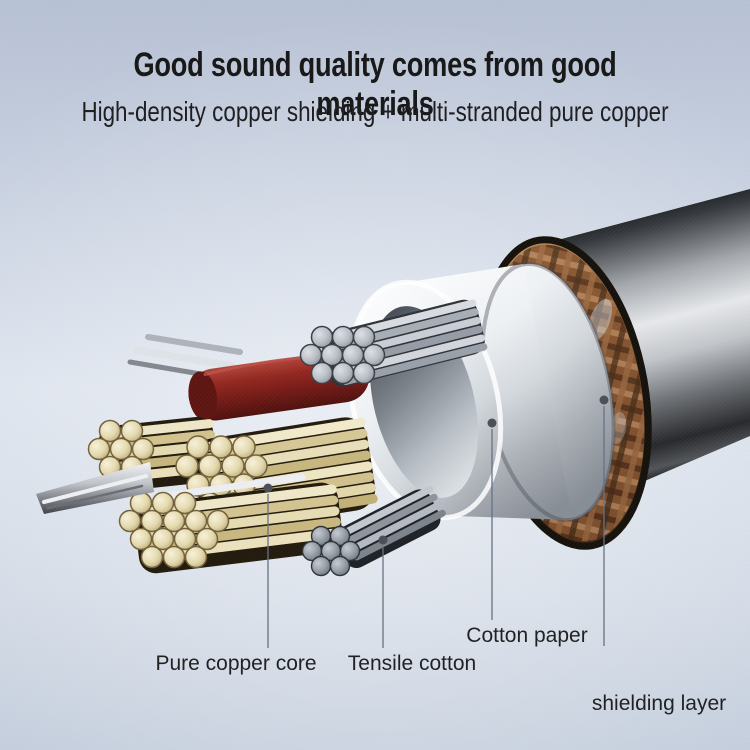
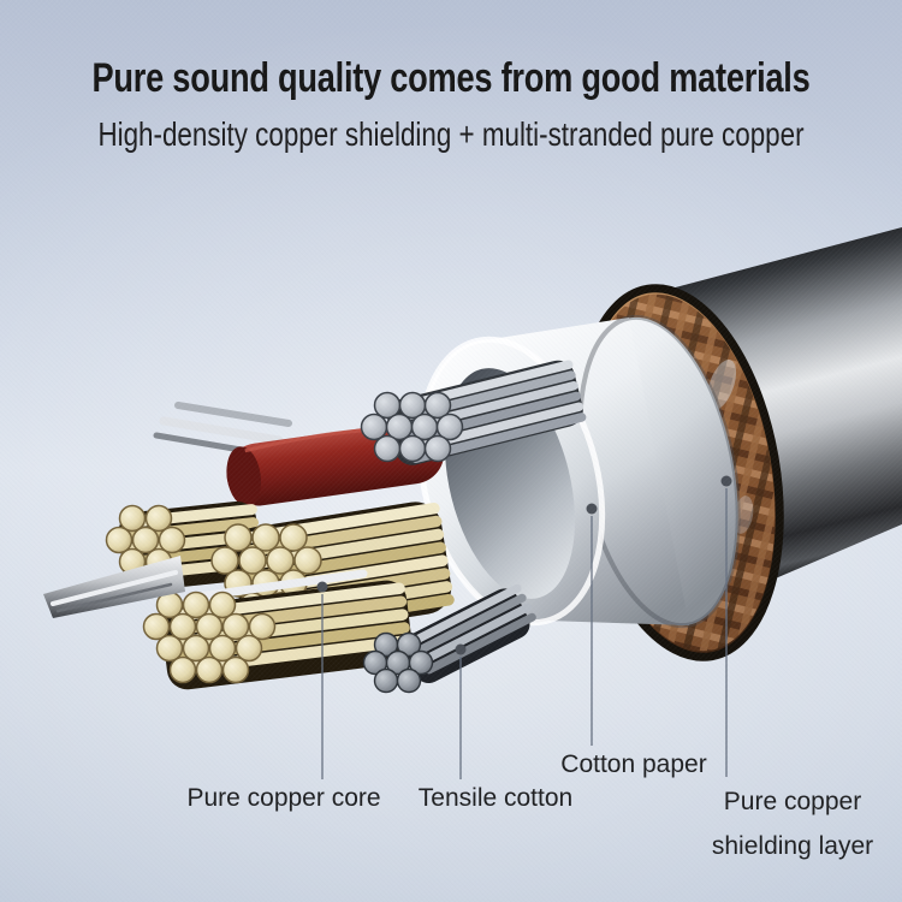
- Good sound quality comes from good materials
+ Pure sound quality comes from good materials
  High-density copper shielding + multi-stranded pure copper
  Pure copper core
  Tensile cotton
  Cotton paper
+ Pure copper
  shielding layer
